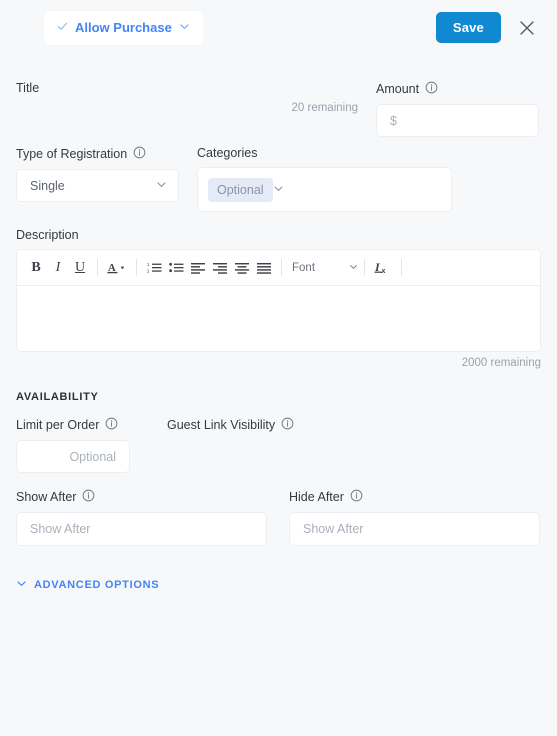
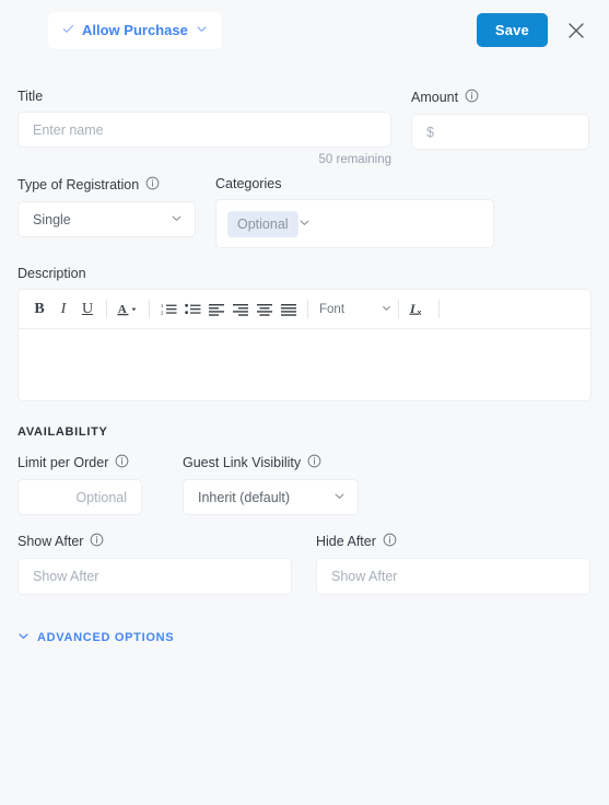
  Allow Purchase
  Save
  Title
+ Enter name
- 20 remaining
+ 50 remaining
  Amount
  $
  Type of Registration
  Single
  Categories
  Optional
  Description
  B
  I
  U
  A
  Font
  I
- 2000 remaining
  AVAILABILITY
  Limit per Order
  Optional
  Guest Link Visibility
+ Inherit (default)
  Show After
  Show After
  Hide After
  Show After
  ADVANCED OPTIONS
